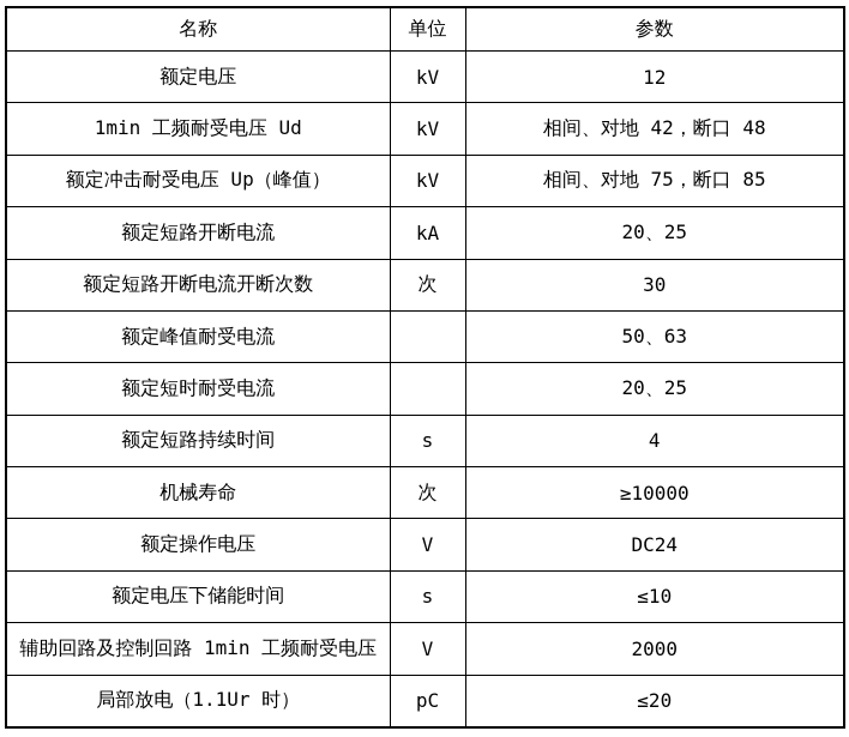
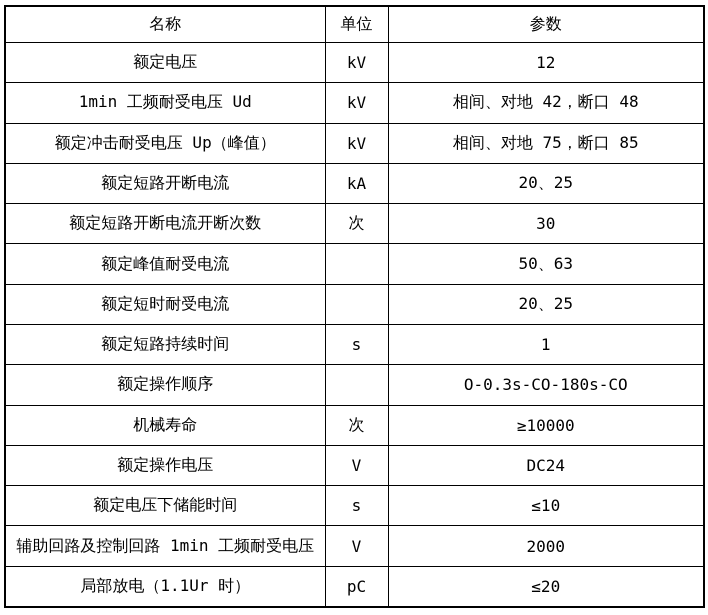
  名称	单位	参数
  额定电压	kV	12
  1min 工频耐受电压 Ud	kV	相间、对地 42，断口 48
  额定冲击耐受电压 Up（峰值）	kV	相间、对地 75，断口 85
  额定短路开断电流	kA	20、25
  额定短路开断电流开断次数	次	30
  额定峰值耐受电流		50、63
  额定短时耐受电流		20、25
- 额定短路持续时间	s	4
+ 额定短路持续时间	s	1
+ 额定操作顺序		O-0.3s-CO-180s-CO
  机械寿命	次	≥10000
  额定操作电压	V	DC24
  额定电压下储能时间	s	≤10
  辅助回路及控制回路 1min 工频耐受电压	V	2000
  局部放电（1.1Ur 时）	pC	≤20
